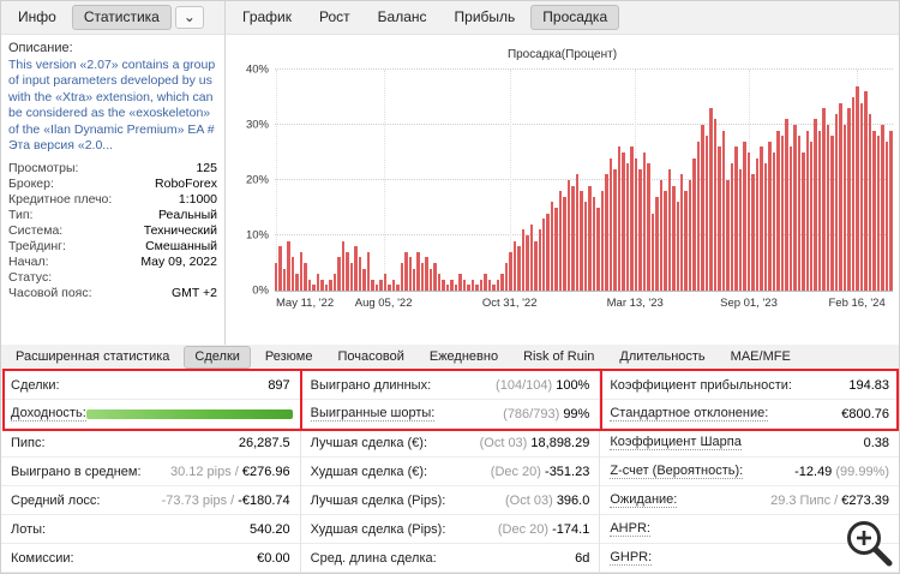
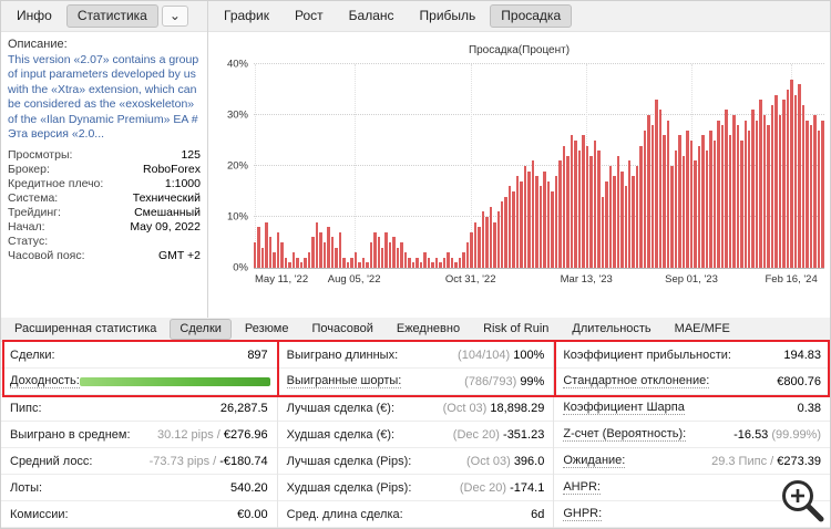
  Инфо
  Статистика
  ⌄
  Описание:
  This version «2.07» contains a group of input parameters developed by us with the «Xtra» extension, which can be considered as the «exoskeleton» of the «Ilan Dynamic Premium» EA # Эта версия «2.0...
  Просмотры:
  125
  Брокер:
  RoboForex
  Кредитное плечо:
  1:1000
- Тип:
- Реальный
  Система:
  Технический
  Трейдинг:
  Смешанный
  Начал:
  May 09, 2022
  Статус:
  Часовой пояс:
  GMT +2
  График
  Рост
  Баланс
  Прибыль
  Просадка
  Просадка(Процент)
  0%
  10%
  20%
  30%
  40%
  May 11, '22
  Aug 05, '22
  Oct 31, '22
  Mar 13, '23
  Sep 01, '23
  Feb 16, '24
  Расширенная статистика
  Сделки
  Резюме
  Почасовой
  Ежедневно
  Risk of Ruin
  Длительность
  MAE/MFE
  Сделки:
  897
  Доходность:
  Пипс:
  26,287.5
  Выиграно в среднем:
  30.12 pips / €276.96
  Средний лосс:
  -73.73 pips / -€180.74
  Лоты:
  540.20
  Комиссии:
  €0.00
  Выиграно длинных:
  (104/104) 100%
  Выигранные шорты:
  (786/793) 99%
  Лучшая сделка (€):
  (Oct 03) 18,898.29
  Худшая сделка (€):
  (Dec 20) -351.23
  Лучшая сделка (Pips):
  (Oct 03) 396.0
  Худшая сделка (Pips):
  (Dec 20) -174.1
  Сред. длина сделка:
  6d
  Коэффициент прибыльности:
  194.83
  Стандартное отклонение:
  €800.76
  Коэффициент Шарпа
  0.38
  Z-счет (Вероятность):
- -12.49 (99.99%)
+ -16.53 (99.99%)
  Ожидание:
  29.3 Пипс / €273.39
  AHPR:
  GHPR:
